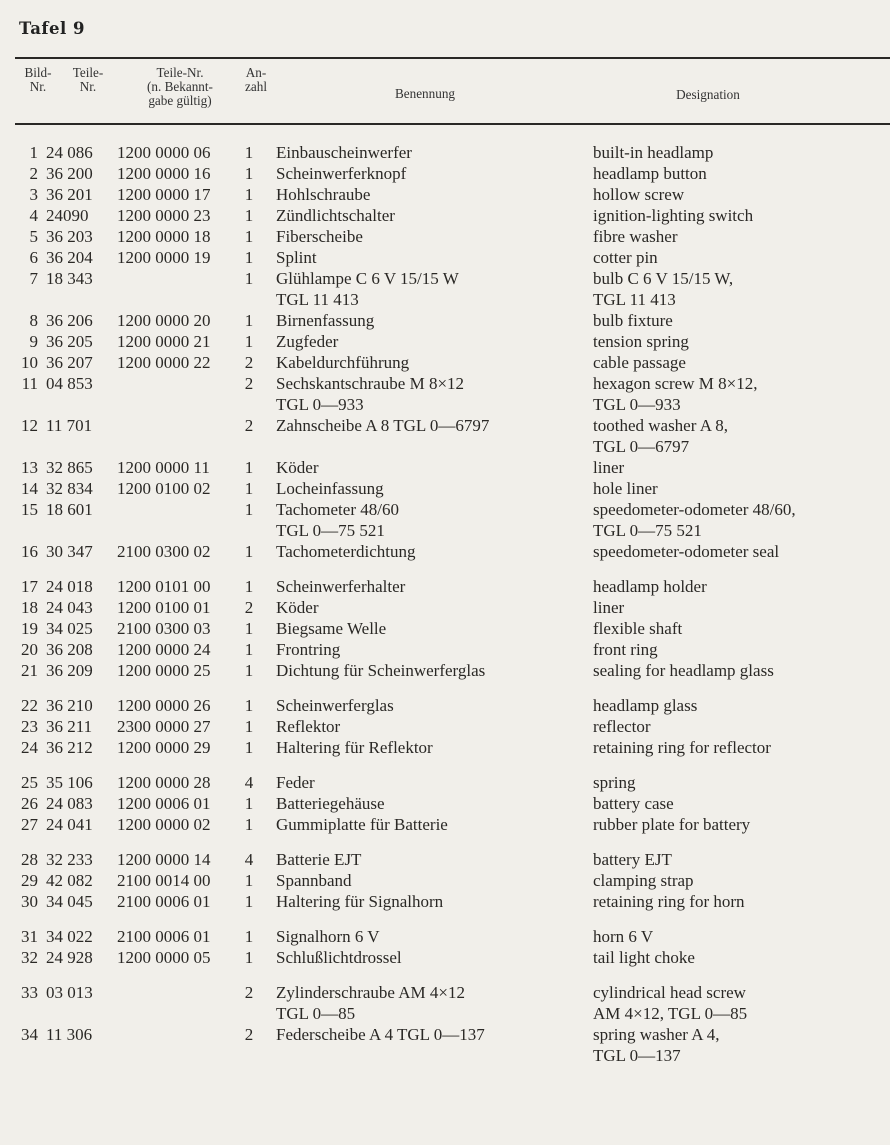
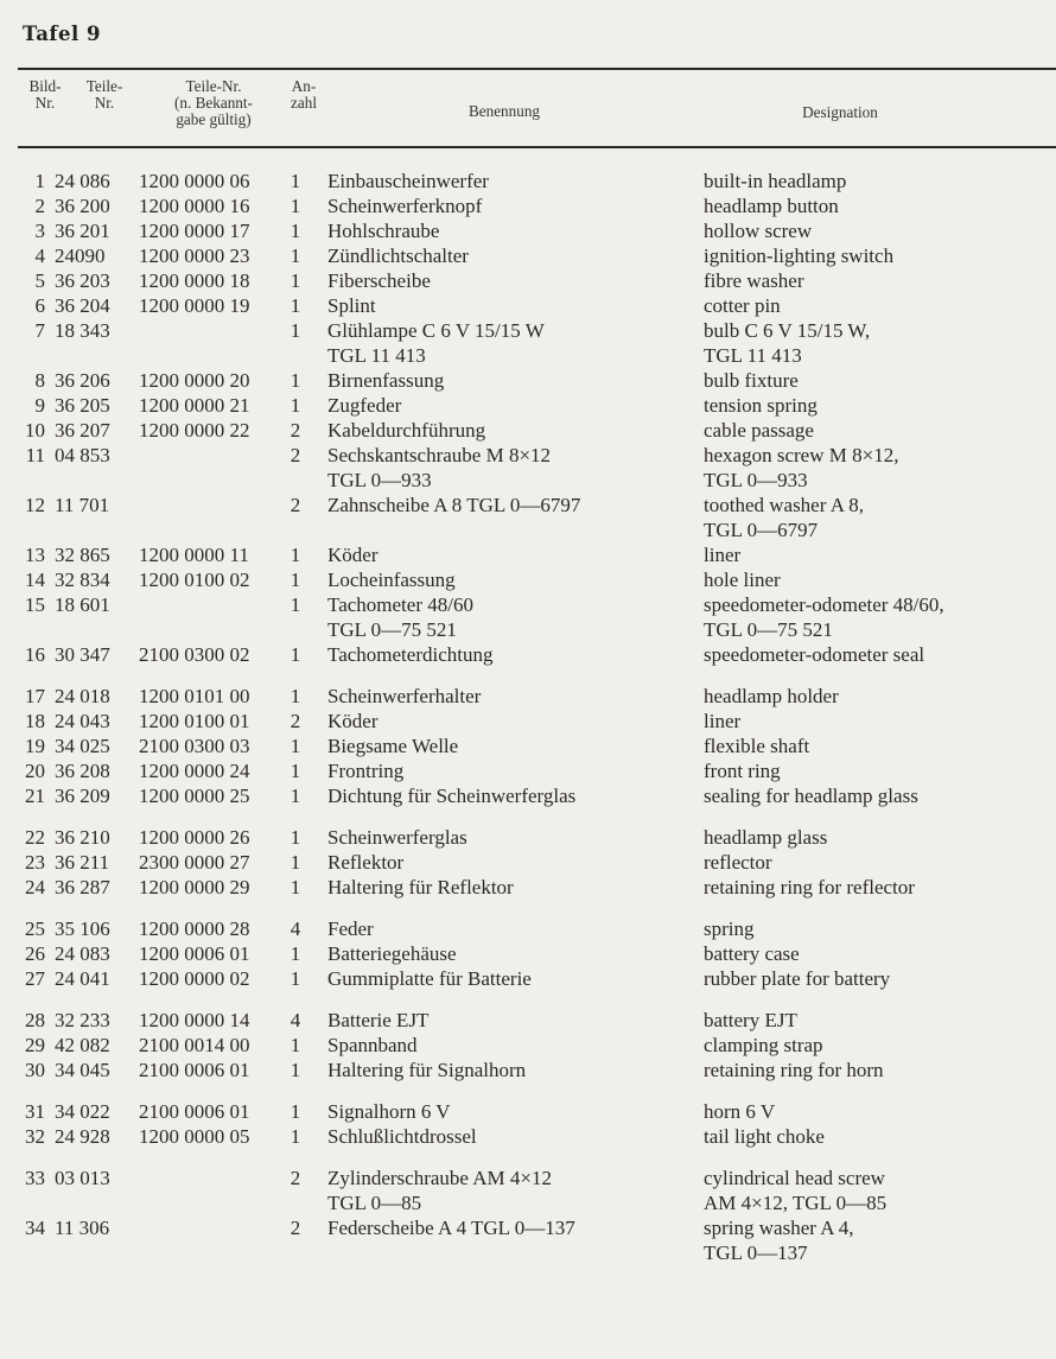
  Tafel 9
  Bild-
  Nr.
  Teile-
  Nr.
  Teile-Nr.
  (n. Bekannt-
  gabe gültig)
  An-
  zahl
  Benennung
  Designation
  1
  24 086
  1200 0000 06
  1
  Einbauscheinwerfer
  built-in headlamp
  2
  36 200
  1200 0000 16
  1
  Scheinwerferknopf
  headlamp button
  3
  36 201
  1200 0000 17
  1
  Hohlschraube
  hollow screw
  4
  24090
  1200 0000 23
  1
  Zündlichtschalter
  ignition-lighting switch
  5
  36 203
  1200 0000 18
  1
  Fiberscheibe
  fibre washer
  6
  36 204
  1200 0000 19
  1
  Splint
  cotter pin
  7
  18 343
  1
  Glühlampe C 6 V 15/15 W
  TGL 11 413
  bulb C 6 V 15/15 W,
  TGL 11 413
  8
  36 206
  1200 0000 20
  1
  Birnenfassung
  bulb fixture
  9
  36 205
  1200 0000 21
  1
  Zugfeder
  tension spring
  10
  36 207
  1200 0000 22
  2
  Kabeldurchführung
  cable passage
  11
  04 853
  2
  Sechskantschraube M 8×12
  TGL 0—933
  hexagon screw M 8×12,
  TGL 0—933
  12
  11 701
  2
  Zahnscheibe A 8 TGL 0—6797
  toothed washer A 8,
  TGL 0—6797
  13
  32 865
  1200 0000 11
  1
  Köder
  liner
  14
  32 834
  1200 0100 02
  1
  Locheinfassung
  hole liner
  15
  18 601
  1
  Tachometer 48/60
  TGL 0—75 521
  speedometer-odometer 48/60,
  TGL 0—75 521
  16
  30 347
  2100 0300 02
  1
  Tachometerdichtung
  speedometer-odometer seal
  17
  24 018
  1200 0101 00
  1
  Scheinwerferhalter
  headlamp holder
  18
  24 043
  1200 0100 01
  2
  Köder
  liner
  19
  34 025
  2100 0300 03
  1
  Biegsame Welle
  flexible shaft
  20
  36 208
  1200 0000 24
  1
  Frontring
  front ring
  21
  36 209
  1200 0000 25
  1
  Dichtung für Scheinwerferglas
  sealing for headlamp glass
  22
  36 210
  1200 0000 26
  1
  Scheinwerferglas
  headlamp glass
  23
  36 211
  2300 0000 27
  1
  Reflektor
  reflector
  24
- 36 212
+ 36 287
  1200 0000 29
  1
  Haltering für Reflektor
  retaining ring for reflector
  25
  35 106
  1200 0000 28
  4
  Feder
  spring
  26
  24 083
  1200 0006 01
  1
  Batteriegehäuse
  battery case
  27
  24 041
  1200 0000 02
  1
  Gummiplatte für Batterie
  rubber plate for battery
  28
  32 233
  1200 0000 14
  4
  Batterie EJT
  battery EJT
  29
  42 082
  2100 0014 00
  1
  Spannband
  clamping strap
  30
  34 045
  2100 0006 01
  1
  Haltering für Signalhorn
  retaining ring for horn
  31
  34 022
  2100 0006 01
  1
  Signalhorn 6 V
  horn 6 V
  32
  24 928
  1200 0000 05
  1
  Schlußlichtdrossel
  tail light choke
  33
  03 013
  2
  Zylinderschraube AM 4×12
  TGL 0—85
  cylindrical head screw
  AM 4×12, TGL 0—85
  34
  11 306
  2
  Federscheibe A 4 TGL 0—137
  spring washer A 4,
  TGL 0—137
